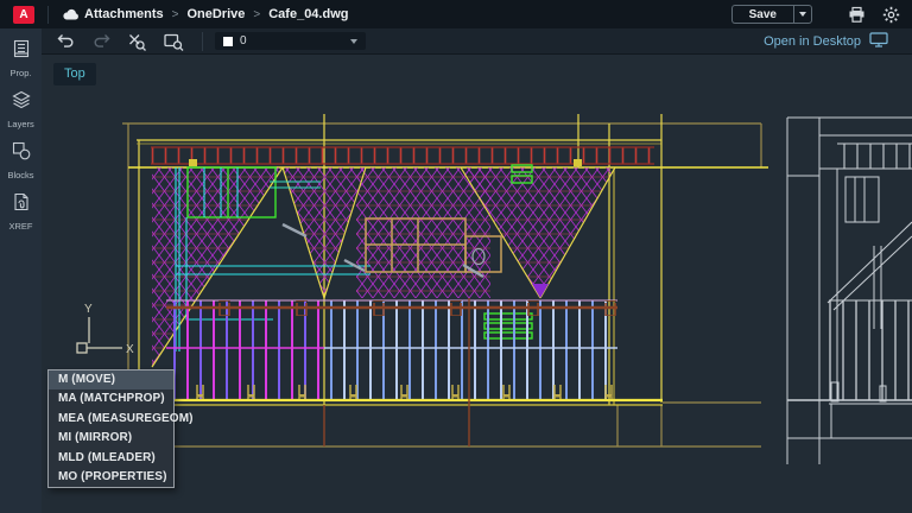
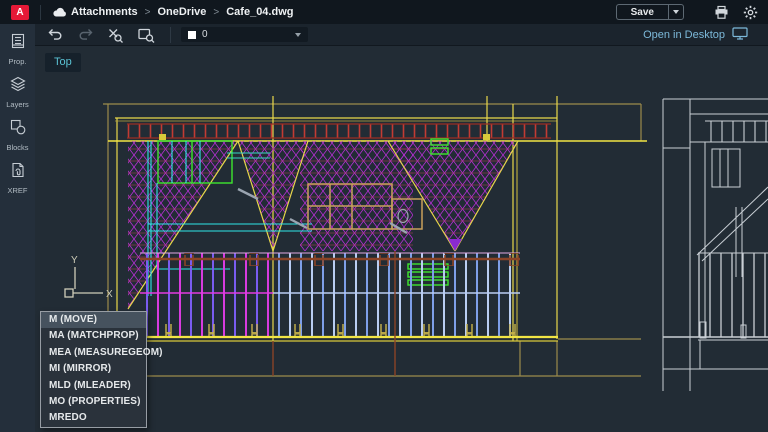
  A
  Attachments
  >
  OneDrive
  >
  Cafe_04.dwg
  Save
  0
  Open in Desktop
  Prop.
  Layers
  Blocks
  XREF
  Top
  X
  Y
  M (MOVE)
  MA (MATCHPROP)
  MEA (MEASUREGEOM)
  MI (MIRROR)
  MLD (MLEADER)
  MO (PROPERTIES)
+ MREDO
